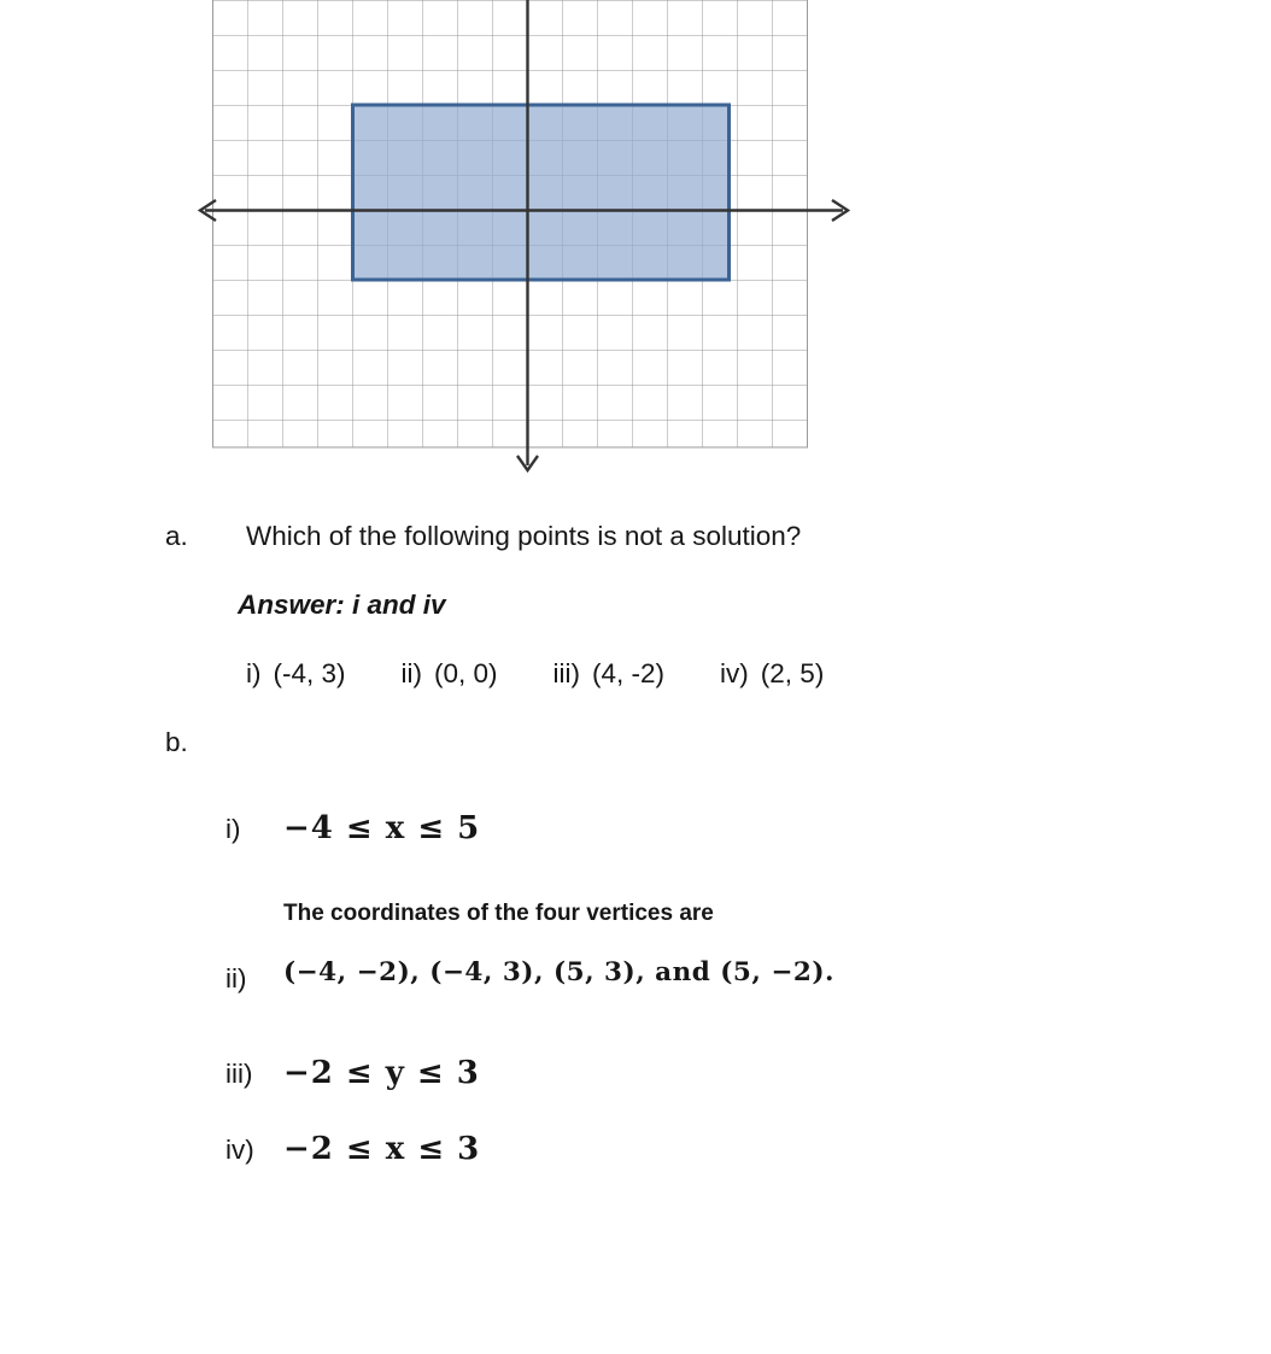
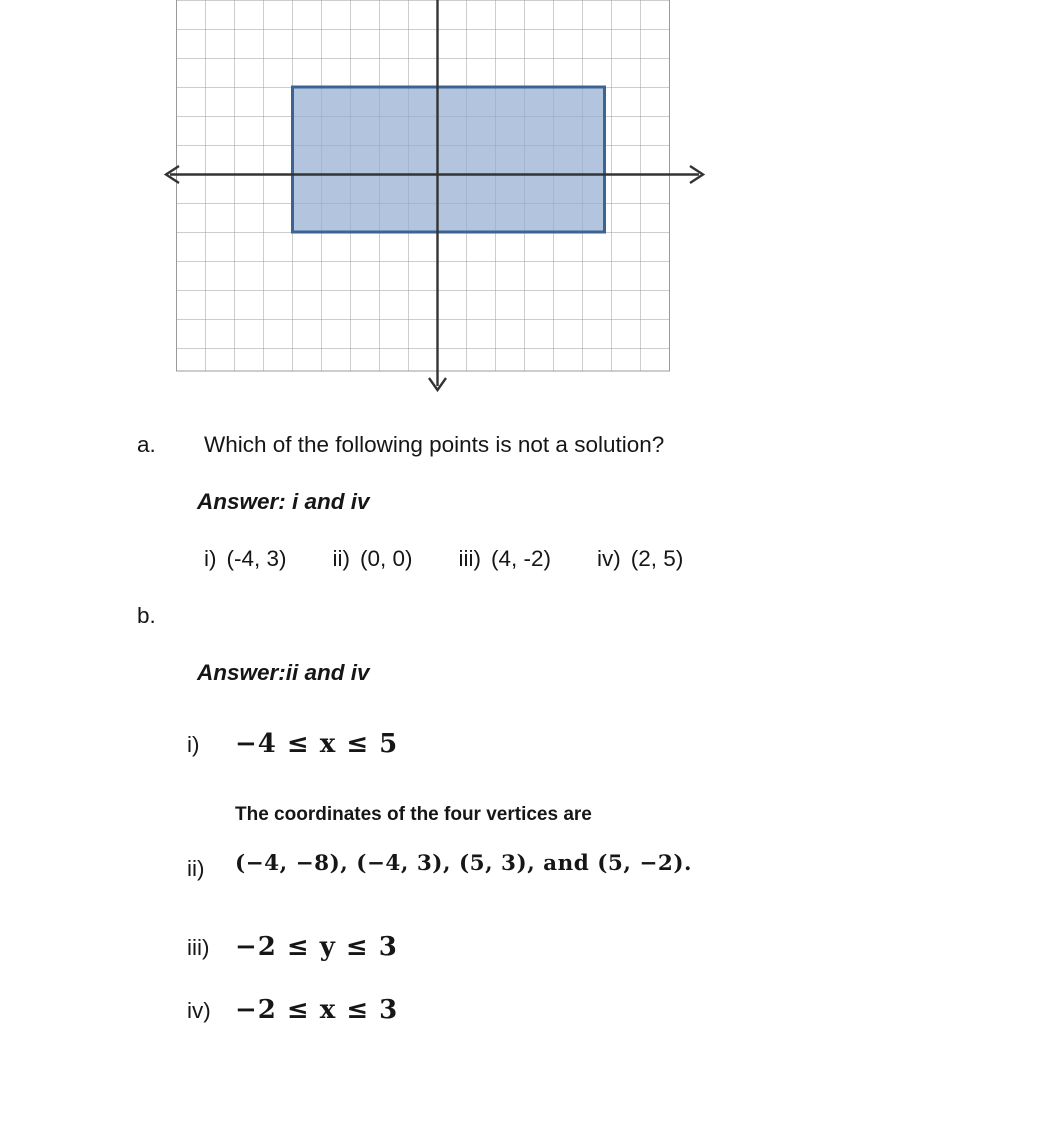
  a.
  Which of the following points is not a solution?
  Answer: i and iv
  i)
  (-4, 3)
  ii)
  (0, 0)
  iii)
  (4, -2)
  iv)
  (2, 5)
  b.
+ Answer:ii and iv
  i)
  −4 ≤ x ≤ 5
  ii)
  The coordinates of the four vertices are
- (−4, −2), (−4, 3), (5, 3), and (5, −2).
+ (−4, −8), (−4, 3), (5, 3), and (5, −2).
  iii)
  −2 ≤ y ≤ 3
  iv)
  −2 ≤ x ≤ 3
